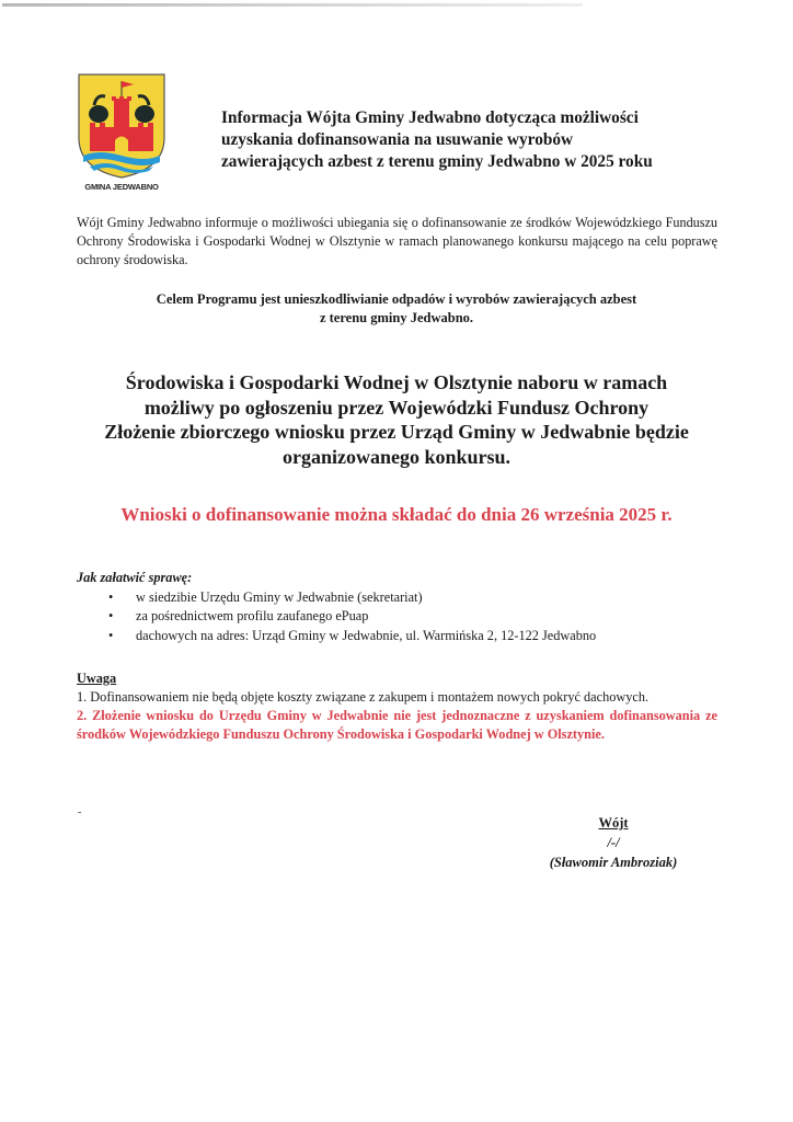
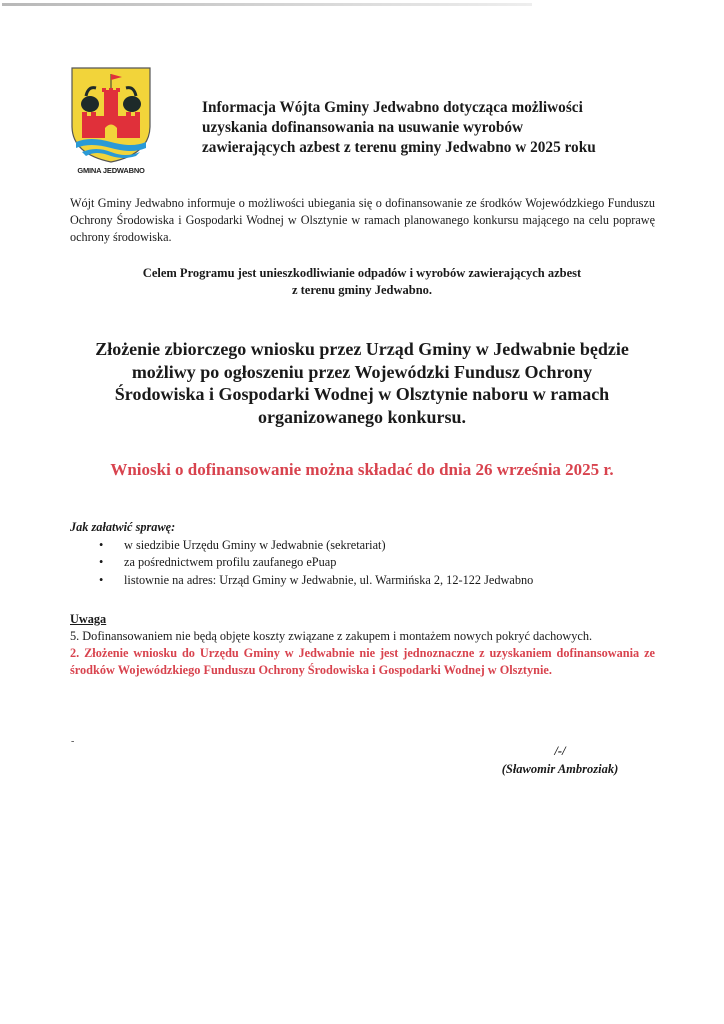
  GMINA JEDWABNO
  Informacja Wójta Gminy Jedwabno dotycząca możliwości
  uzyskania dofinansowania na usuwanie wyrobów
  zawierających azbest z terenu gminy Jedwabno w 2025 roku
  Wójt Gminy Jedwabno informuje o możliwości ubiegania się o dofinansowanie ze środków Wojewódzkiego Funduszu Ochrony Środowiska i Gospodarki Wodnej w Olsztynie w ramach planowanego konkursu mającego na celu poprawę ochrony środowiska.
  Celem Programu jest unieszkodliwianie odpadów i wyrobów zawierających azbest
  z terenu gminy Jedwabno.
- Środowiska i Gospodarki Wodnej w Olsztynie naboru w ramach
+ Złożenie zbiorczego wniosku przez Urząd Gminy w Jedwabnie będzie
  możliwy po ogłoszeniu przez Wojewódzki Fundusz Ochrony
- Złożenie zbiorczego wniosku przez Urząd Gminy w Jedwabnie będzie
+ Środowiska i Gospodarki Wodnej w Olsztynie naboru w ramach
  organizowanego konkursu.
  Wnioski o dofinansowanie można składać do dnia 26 września 2025 r.
  Jak załatwić sprawę:
  •
  w siedzibie Urzędu Gminy w Jedwabnie (sekretariat)
  •
  za pośrednictwem profilu zaufanego ePuap
  •
- dachowych na adres: Urząd Gminy w Jedwabnie, ul. Warmińska 2, 12-122 Jedwabno
+ listownie na adres: Urząd Gminy w Jedwabnie, ul. Warmińska 2, 12-122 Jedwabno
  Uwaga
- 1. Dofinansowaniem nie będą objęte koszty związane z zakupem i montażem nowych pokryć dachowych.
+ 5. Dofinansowaniem nie będą objęte koszty związane z zakupem i montażem nowych pokryć dachowych.
  2. Złożenie wniosku do Urzędu Gminy w Jedwabnie nie jest jednoznaczne z uzyskaniem dofinansowania ze środków Wojewódzkiego Funduszu Ochrony Środowiska i Gospodarki Wodnej w Olsztynie.
  -
- Wójt
  /-/
  (Sławomir Ambroziak)
